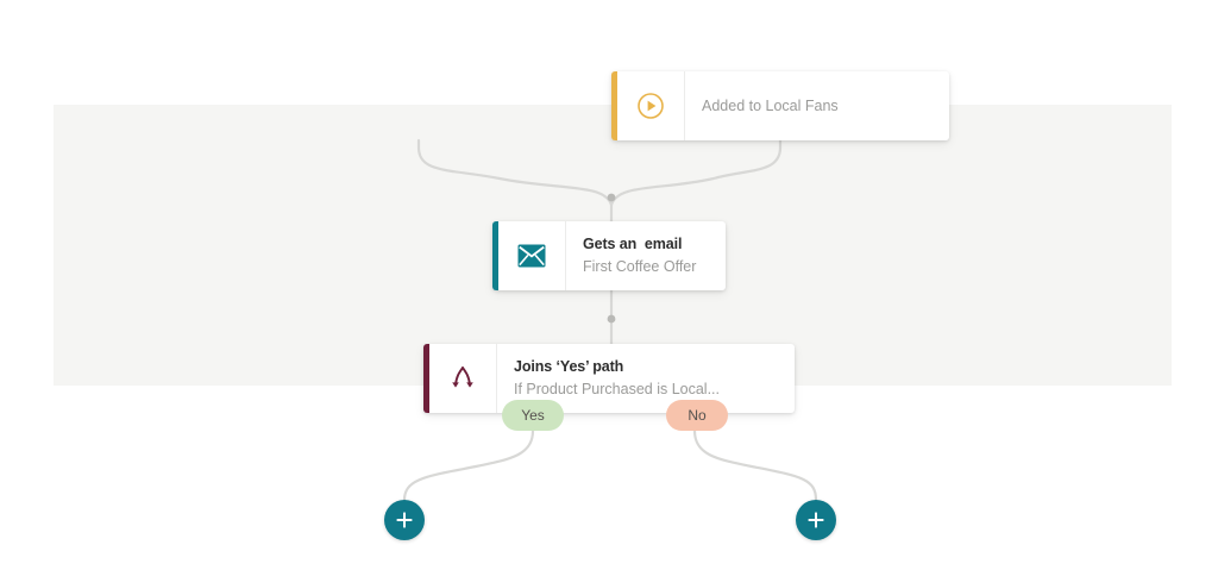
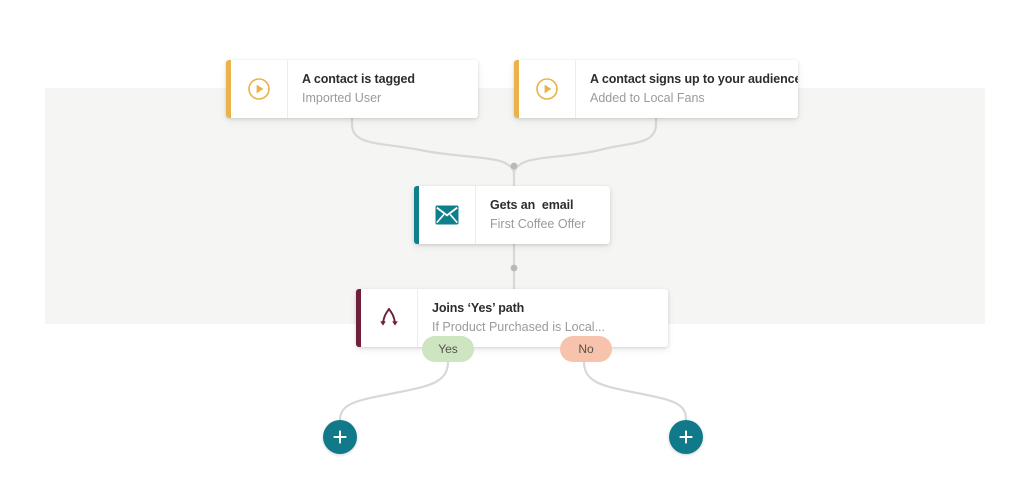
+ A contact is tagged
+ Imported User
+ A contact signs up to your audience
  Added to Local Fans
  Gets an email
  First Coffee Offer
  Joins ‘Yes’ path
  If Product Purchased is Local...
  Yes
  No
